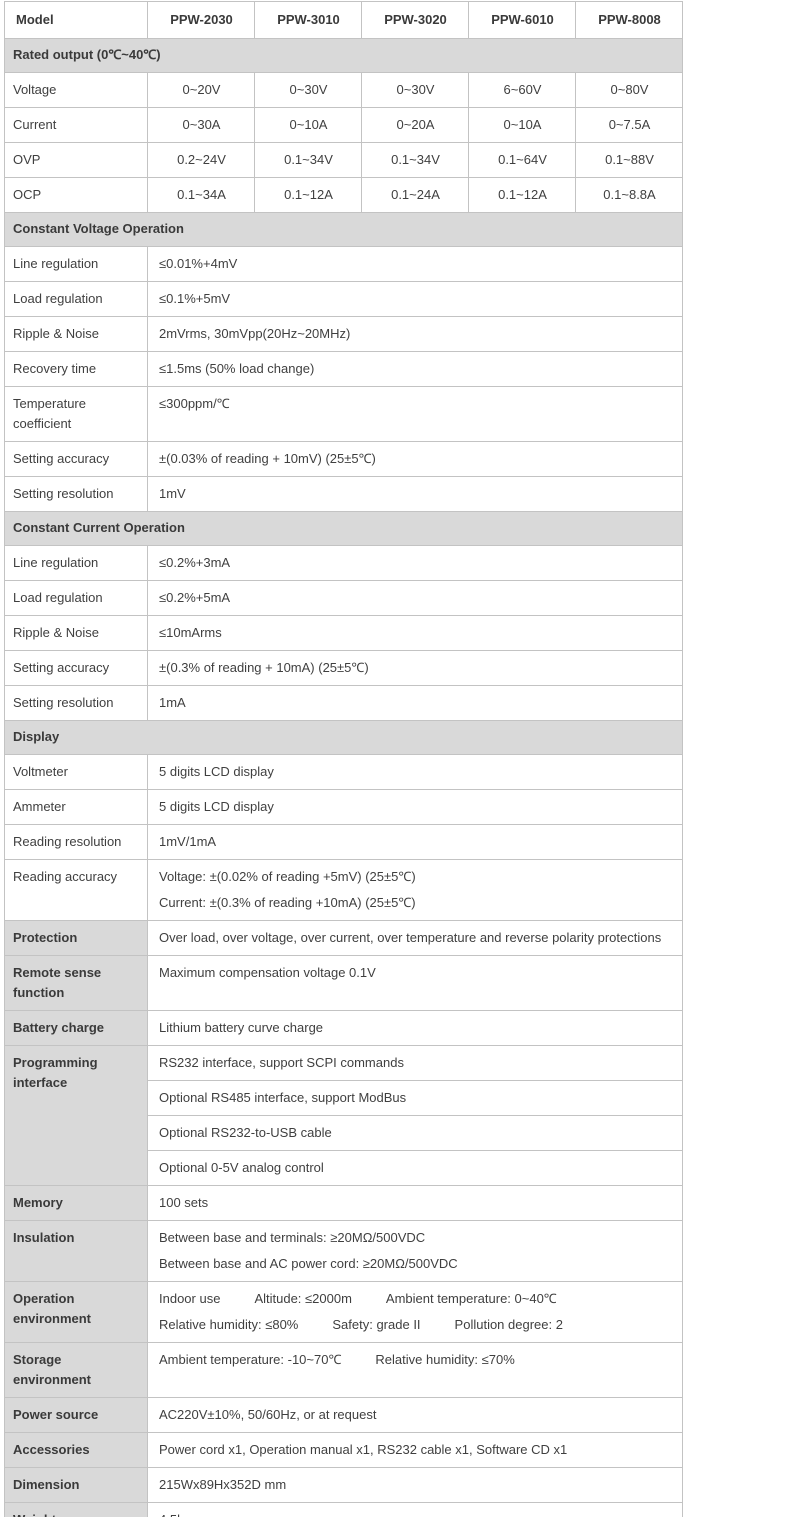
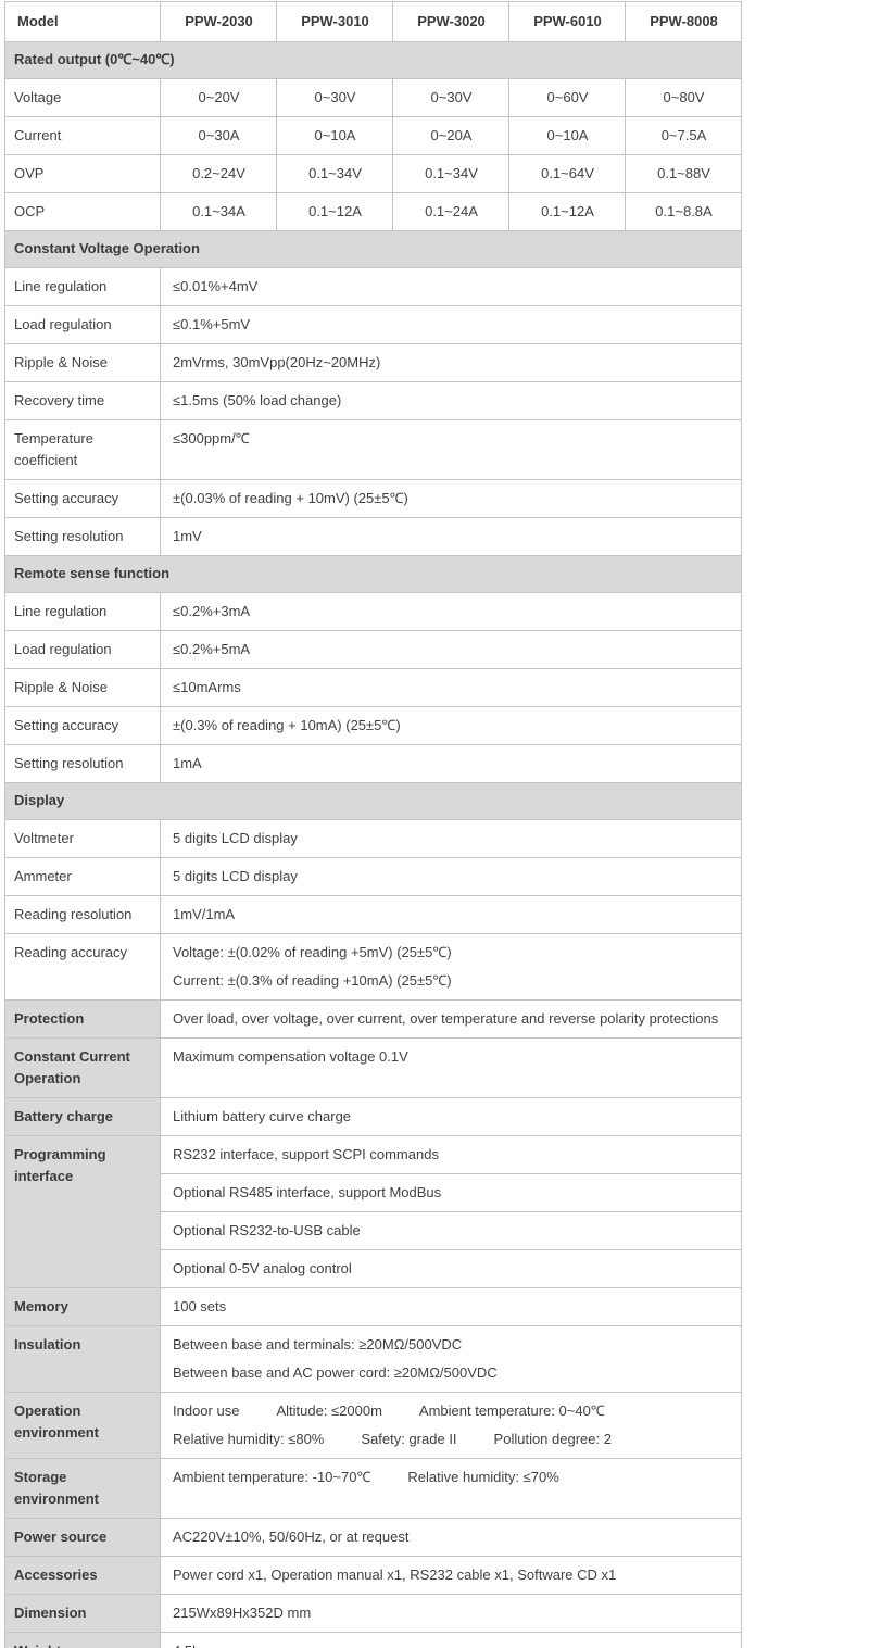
  Model	PPW-2030	PPW-3010	PPW-3020	PPW-6010	PPW-8008
  Rated output (0℃~40℃)
- Voltage	0~20V	0~30V	0~30V	6~60V	0~80V
+ Voltage	0~20V	0~30V	0~30V	0~60V	0~80V
  Current	0~30A	0~10A	0~20A	0~10A	0~7.5A
  OVP	0.2~24V	0.1~34V	0.1~34V	0.1~64V	0.1~88V
  OCP	0.1~34A	0.1~12A	0.1~24A	0.1~12A	0.1~8.8A
  Constant Voltage Operation
  Line regulation	≤0.01%+4mV
  Load regulation	≤0.1%+5mV
  Ripple & Noise	2mVrms, 30mVpp(20Hz~20MHz)
  Recovery time	≤1.5ms (50% load change)
  Temperature coefficient	≤300ppm/℃
  Setting accuracy	±(0.03% of reading + 10mV) (25±5℃)
  Setting resolution	1mV
- Constant Current Operation
+ Remote sense function
  Line regulation	≤0.2%+3mA
  Load regulation	≤0.2%+5mA
  Ripple & Noise	≤10mArms
  Setting accuracy	±(0.3% of reading + 10mA) (25±5℃)
  Setting resolution	1mA
  Display
  Voltmeter	5 digits LCD display
  Ammeter	5 digits LCD display
  Reading resolution	1mV/1mA
  Reading accuracy	Voltage: ±(0.02% of reading +5mV) (25±5℃)Current: ±(0.3% of reading +10mA) (25±5℃)
  Protection	Over load, over voltage, over current, over temperature and reverse polarity protections
- Remote sense function	Maximum compensation voltage 0.1V
+ Constant Current Operation	Maximum compensation voltage 0.1V
  Battery charge	Lithium battery curve charge
  Programming interface	RS232 interface, support SCPI commands
  Optional RS485 interface, support ModBus
  Optional RS232-to-USB cable
  Optional 0-5V analog control
  Memory	100 sets
  Insulation	Between base and terminals: ≥20MΩ/500VDCBetween base and AC power cord: ≥20MΩ/500VDC
  Operation environment	Indoor use Altitude: ≤2000m Ambient temperature: 0~40℃Relative humidity: ≤80% Safety: grade II Pollution degree: 2
  Storage environment	Ambient temperature: -10~70℃ Relative humidity: ≤70%
  Power source	AC220V±10%, 50/60Hz, or at request
  Accessories	Power cord x1, Operation manual x1, RS232 cable x1, Software CD x1
  Dimension	215Wx89Hx352D mm
